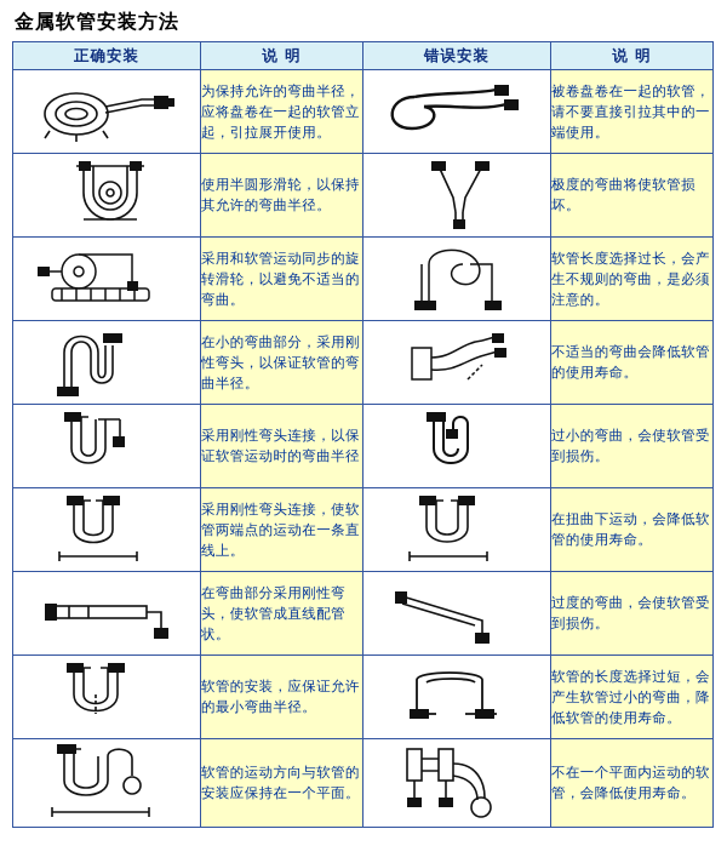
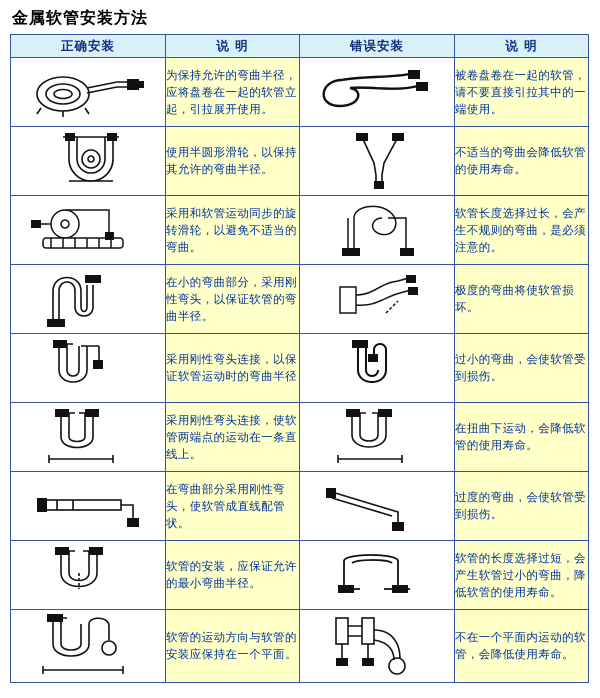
  金属软管安装方法
  正确安装	说 明	错误安装	说 明
  	为保持允许的弯曲半径，应将盘卷在一起的软管立起，引拉展开使用。		被卷盘卷在一起的软管，请不要直接引拉其中的一端使用。
- 	使用半圆形滑轮，以保持其允许的弯曲半径。		极度的弯曲将使软管损坏。
+ 	使用半圆形滑轮，以保持其允许的弯曲半径。		不适当的弯曲会降低软管的使用寿命。
  	采用和软管运动同步的旋转滑轮，以避免不适当的弯曲。		软管长度选择过长，会产生不规则的弯曲，是必须注意的。
- 	在小的弯曲部分，采用刚性弯头，以保证软管的弯曲半径。		不适当的弯曲会降低软管的使用寿命。
+ 	在小的弯曲部分，采用刚性弯头，以保证软管的弯曲半径。		极度的弯曲将使软管损坏。
  	采用刚性弯头连接，以保证软管运动时的弯曲半径		过小的弯曲，会使软管受到损伤。
  	采用刚性弯头连接，使软管两端点的运动在一条直线上。		在扭曲下运动，会降低软管的使用寿命。
  	在弯曲部分采用刚性弯头，使软管成直线配管状。		过度的弯曲，会使软管受到损伤。
  	软管的安装，应保证允许的最小弯曲半径。		软管的长度选择过短，会产生软管过小的弯曲，降低软管的使用寿命。
  	软管的运动方向与软管的安装应保持在一个平面。		不在一个平面内运动的软管，会降低使用寿命。
